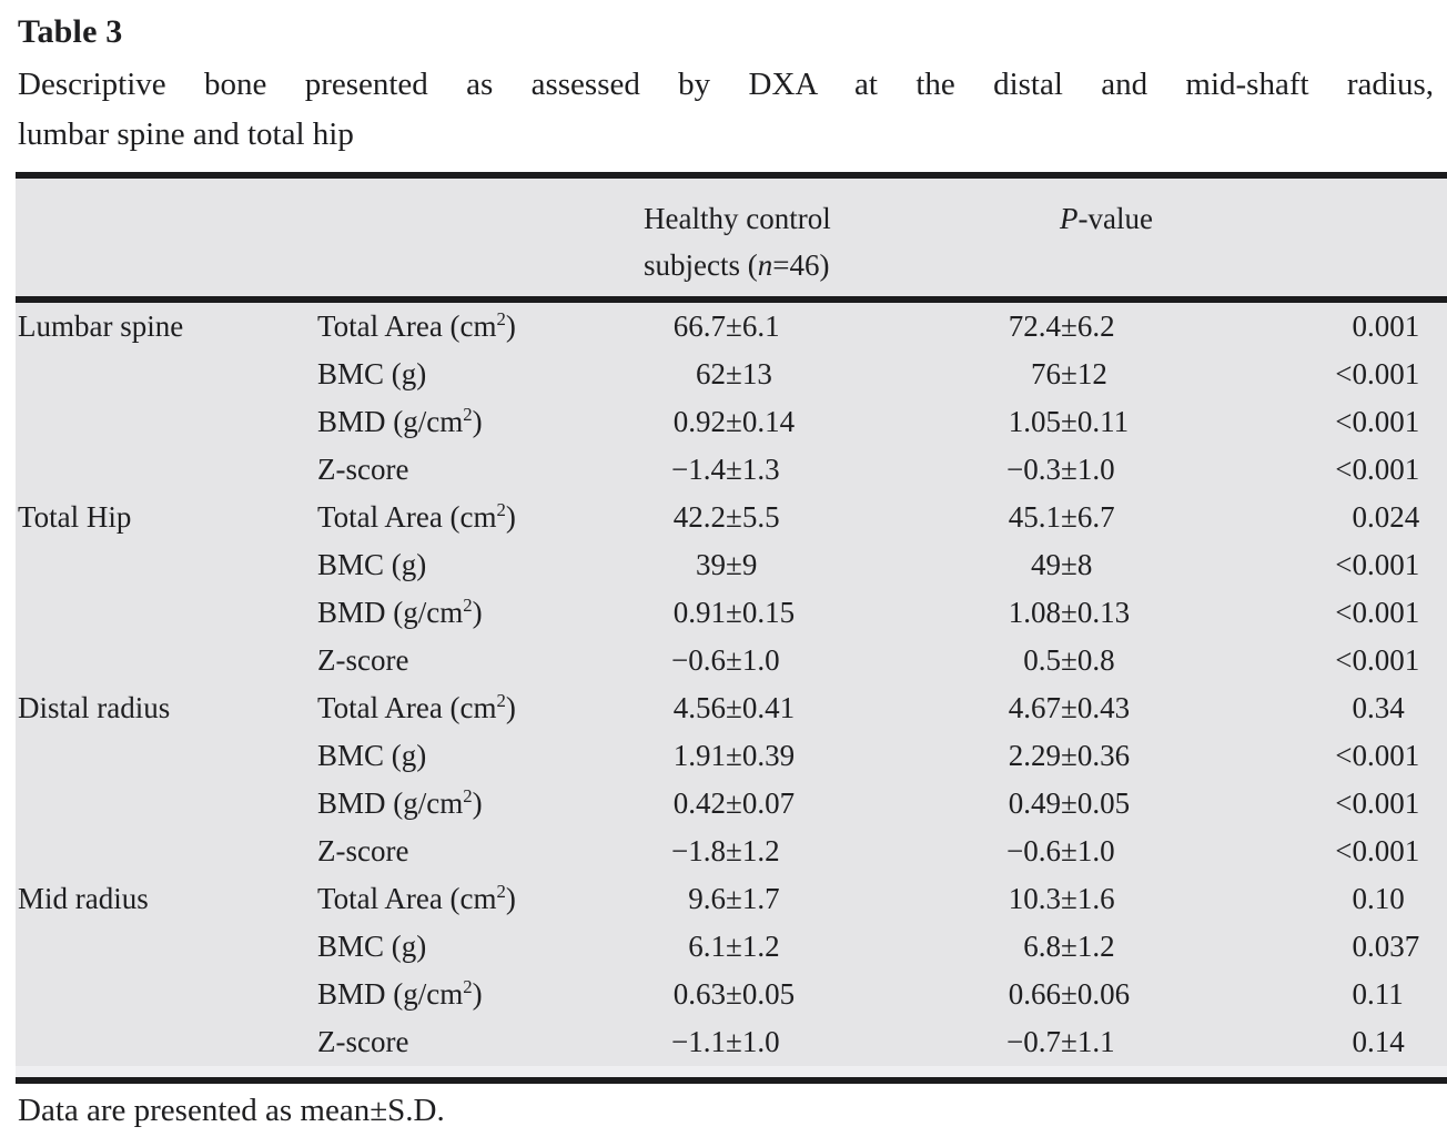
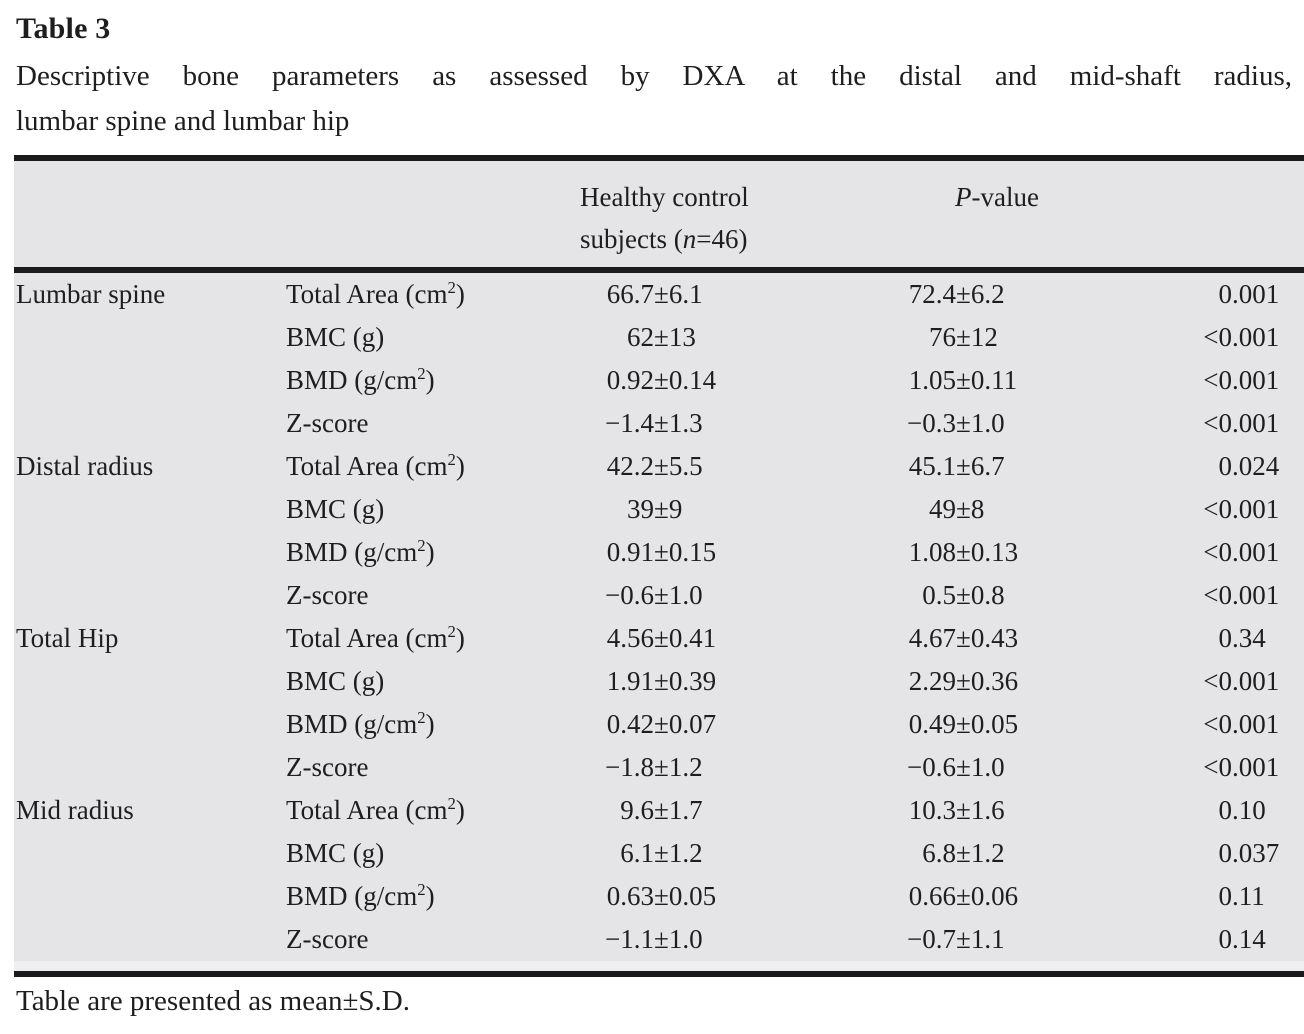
  Table 3
- Descriptive bone presented as assessed by DXA at the distal and mid-shaft radius,
+ Descriptive bone parameters as assessed by DXA at the distal and mid-shaft radius,
- lumbar spine and total hip
+ lumbar spine and lumbar hip
  Healthy control
  subjects (n=46)
  P-value
  Lumbar spine
  Total Area (cm2)
  66.7
  ±6.1
  72.4
  ±6.2
  0
  .001
  BMC (g)
  62
  ±13
  76
  ±12
  <0
  .001
  BMD (g/cm2)
  0.92
  ±0.14
  1.05
  ±0.11
  <0
  .001
  Z-score
  −1.4
  ±1.3
  −0.3
  ±1.0
  <0
  .001
- Total Hip
+ Distal radius
  Total Area (cm2)
  42.2
  ±5.5
  45.1
  ±6.7
  0
  .024
  BMC (g)
  39
  ±9
  49
  ±8
  <0
  .001
  BMD (g/cm2)
  0.91
  ±0.15
  1.08
  ±0.13
  <0
  .001
  Z-score
  −0.6
  ±1.0
  0.5
  ±0.8
  <0
  .001
- Distal radius
+ Total Hip
  Total Area (cm2)
  4.56
  ±0.41
  4.67
  ±0.43
  0
  .34
  BMC (g)
  1.91
  ±0.39
  2.29
  ±0.36
  <0
  .001
  BMD (g/cm2)
  0.42
  ±0.07
  0.49
  ±0.05
  <0
  .001
  Z-score
  −1.8
  ±1.2
  −0.6
  ±1.0
  <0
  .001
  Mid radius
  Total Area (cm2)
  9.6
  ±1.7
  10.3
  ±1.6
  0
  .10
  BMC (g)
  6.1
  ±1.2
  6.8
  ±1.2
  0
  .037
  BMD (g/cm2)
  0.63
  ±0.05
  0.66
  ±0.06
  0
  .11
  Z-score
  −1.1
  ±1.0
  −0.7
  ±1.1
  0
  .14
- Data are presented as mean±S.D.
+ Table are presented as mean±S.D.
